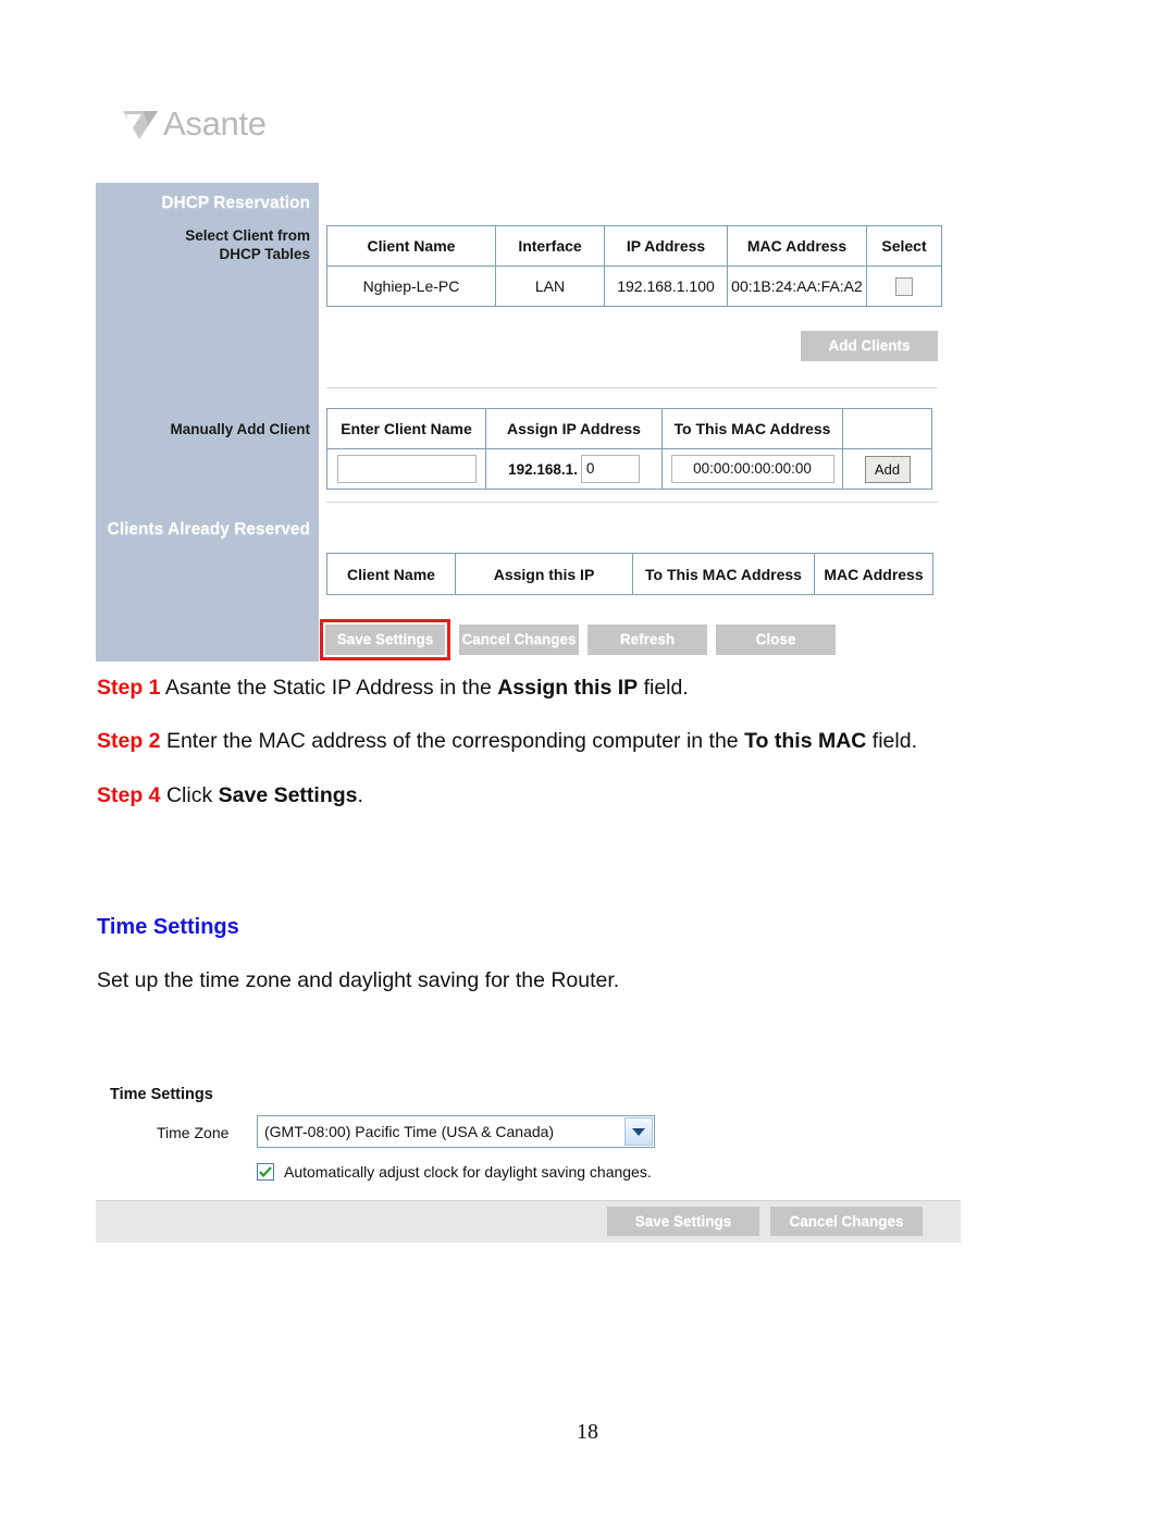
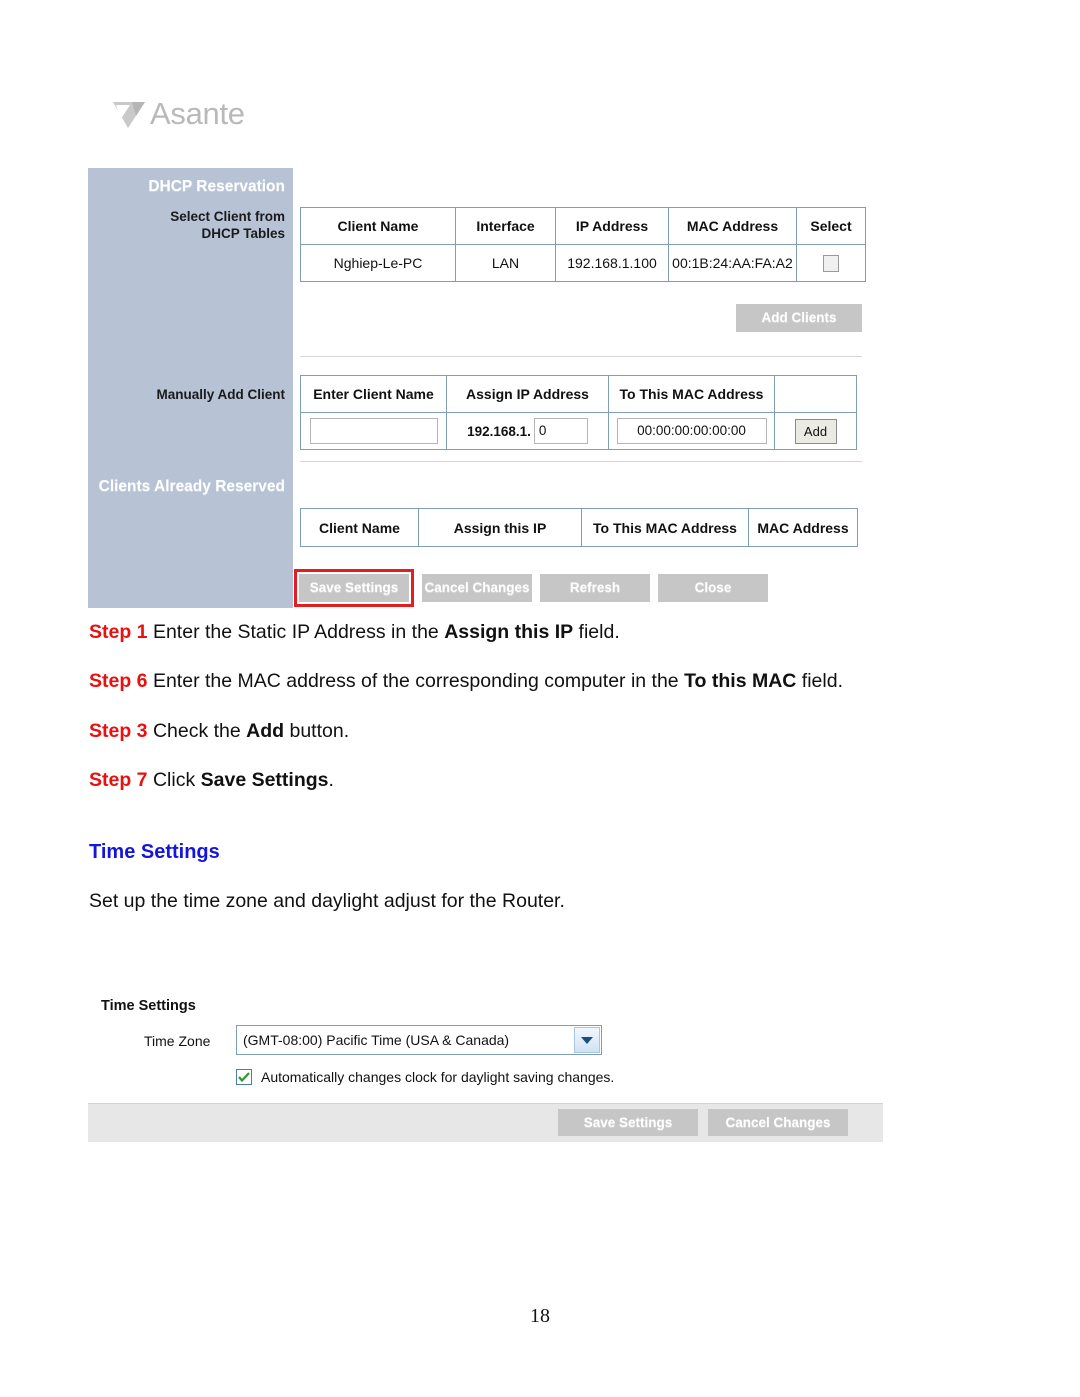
  Asante
  DHCP Reservation
  Select Client from
  DHCP Tables
  Manually Add Client
  Clients Already Reserved
  Client Name	Interface	IP Address	MAC Address	Select
  Nghiep-Le-PC	LAN	192.168.1.100	00:1B:24:AA:FA:A2
  Add Clients
  Enter Client Name	Assign IP Address	To This MAC Address
  	192.168.1. 0	00:00:00:00:00:00	Add
  Client Name	Assign this IP	To This MAC Address	MAC Address
  Save Settings
  Cancel Changes
  Refresh
  Close
- Step 1 Asante the Static IP Address in the Assign this IP field.
+ Step 1 Enter the Static IP Address in the Assign this IP field.
- Step 2 Enter the MAC address of the corresponding computer in the To this MAC field.
+ Step 6 Enter the MAC address of the corresponding computer in the To this MAC field.
+ Step 3 Check the Add button.
- Step 4 Click Save Settings.
+ Step 7 Click Save Settings.
  Time Settings
- Set up the time zone and daylight saving for the Router.
+ Set up the time zone and daylight adjust for the Router.
  Time Settings
  Time Zone
  (GMT-08:00) Pacific Time (USA & Canada)
- Automatically adjust clock for daylight saving changes.
+ Automatically changes clock for daylight saving changes.
  Save Settings
  Cancel Changes
  18
